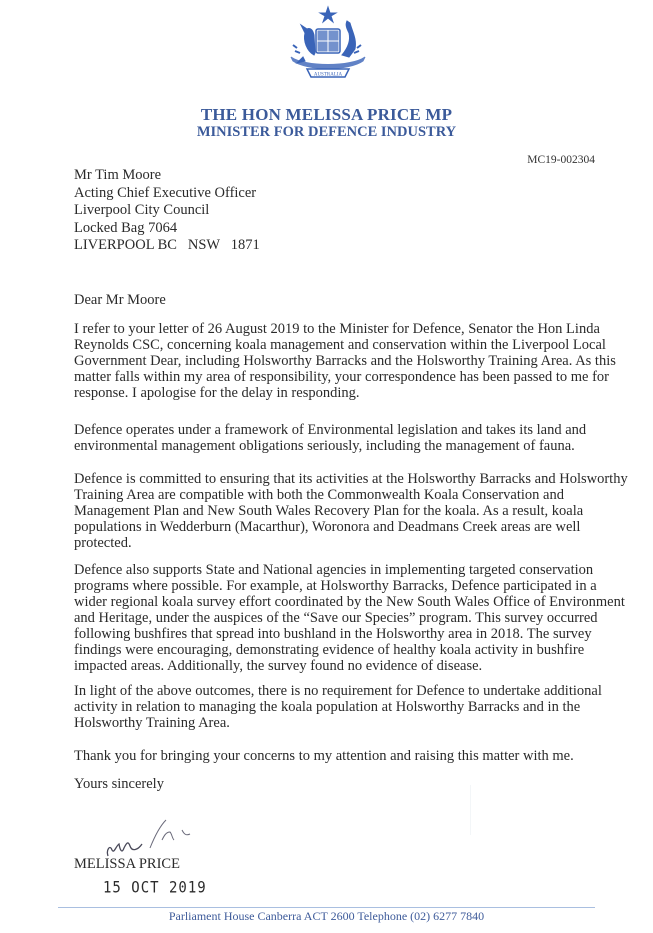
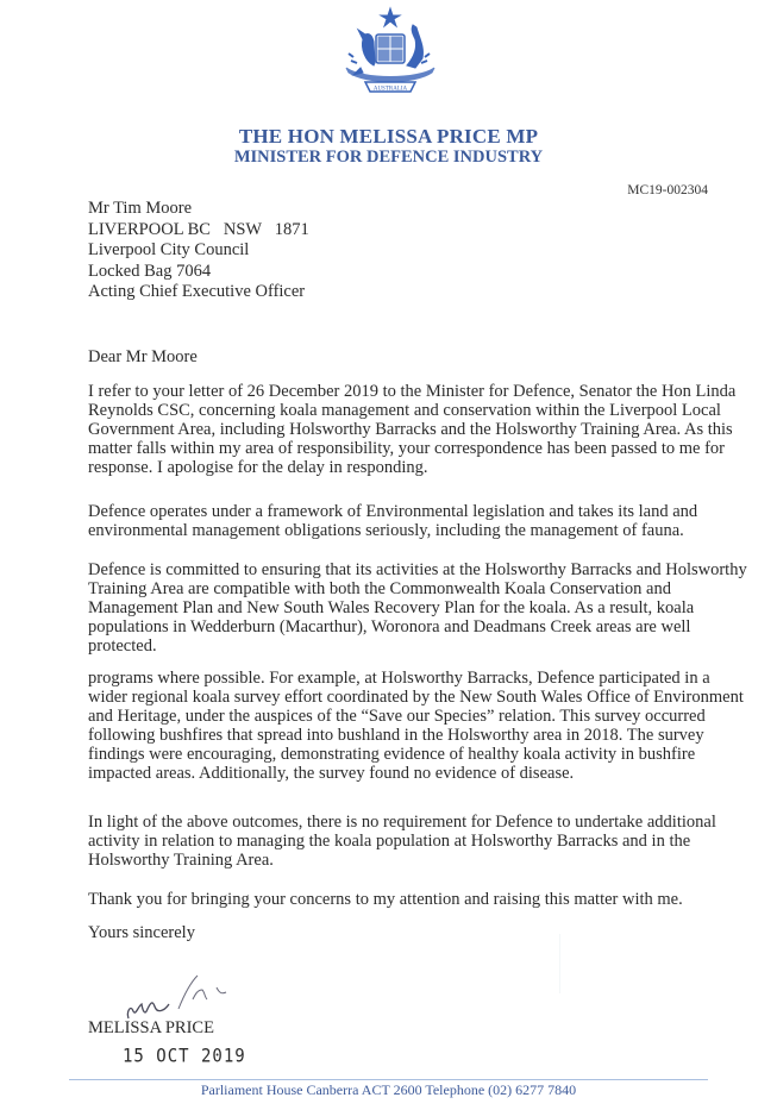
  THE HON MELISSA PRICE MP
  MINISTER FOR DEFENCE INDUSTRY
  MC19-002304
  Mr Tim Moore
- Acting Chief Executive Officer
+ LIVERPOOL BC NSW 1871
  Liverpool City Council
  Locked Bag 7064
- LIVERPOOL BC NSW 1871
+ Acting Chief Executive Officer
  Dear Mr Moore
- I refer to your letter of 26 August 2019 to the Minister for Defence, Senator the Hon Linda
+ I refer to your letter of 26 December 2019 to the Minister for Defence, Senator the Hon Linda
  Reynolds CSC, concerning koala management and conservation within the Liverpool Local
- Government Dear, including Holsworthy Barracks and the Holsworthy Training Area. As this
+ Government Area, including Holsworthy Barracks and the Holsworthy Training Area. As this
  matter falls within my area of responsibility, your correspondence has been passed to me for
  response. I apologise for the delay in responding.
  Defence operates under a framework of Environmental legislation and takes its land and
  environmental management obligations seriously, including the management of fauna.
  Defence is committed to ensuring that its activities at the Holsworthy Barracks and Holsworthy
  Training Area are compatible with both the Commonwealth Koala Conservation and
  Management Plan and New South Wales Recovery Plan for the koala. As a result, koala
  populations in Wedderburn (Macarthur), Woronora and Deadmans Creek areas are well
  protected.
- Defence also supports State and National agencies in implementing targeted conservation
  programs where possible. For example, at Holsworthy Barracks, Defence participated in a
  wider regional koala survey effort coordinated by the New South Wales Office of Environment
- and Heritage, under the auspices of the “Save our Species” program. This survey occurred
+ and Heritage, under the auspices of the “Save our Species” relation. This survey occurred
  following bushfires that spread into bushland in the Holsworthy area in 2018. The survey
  findings were encouraging, demonstrating evidence of healthy koala activity in bushfire
  impacted areas. Additionally, the survey found no evidence of disease.
  In light of the above outcomes, there is no requirement for Defence to undertake additional
  activity in relation to managing the koala population at Holsworthy Barracks and in the
  Holsworthy Training Area.
  Thank you for bringing your concerns to my attention and raising this matter with me.
  Yours sincerely
  MELISSA PRICE
  15 OCT 2019
  Parliament House Canberra ACT 2600 Telephone (02) 6277 7840
